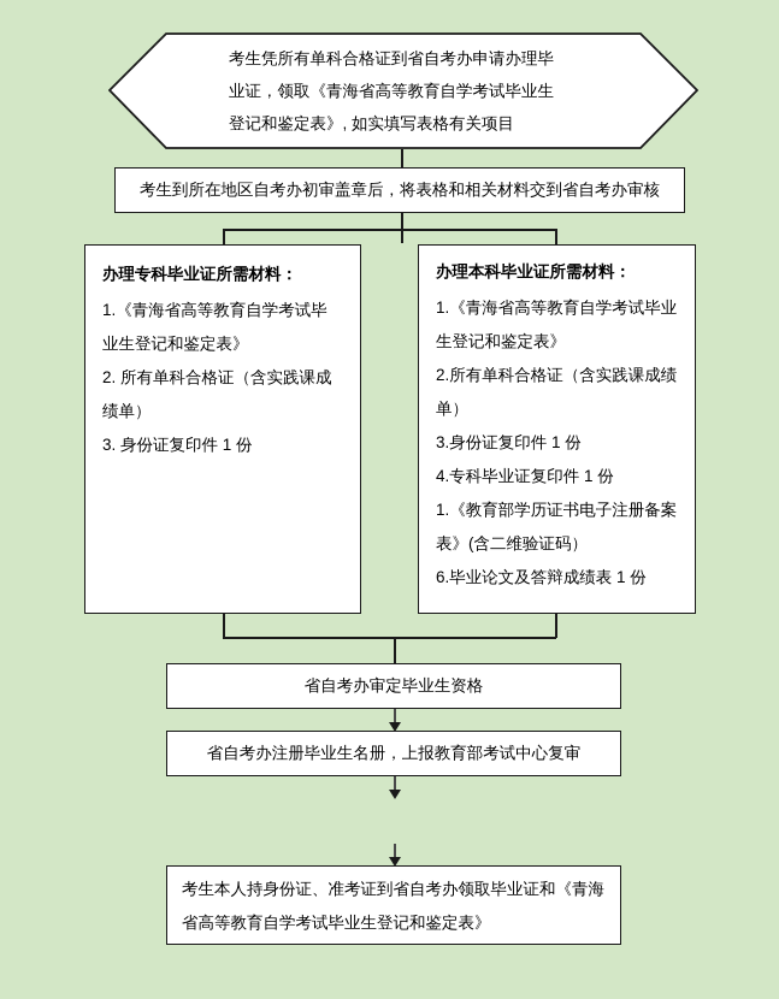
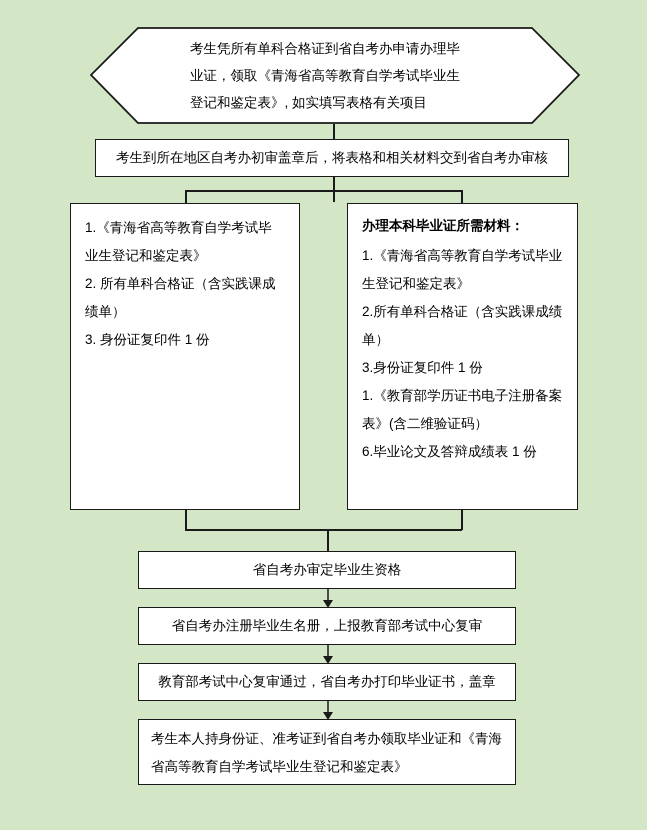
  考生凭所有单科合格证到省自考办申请办理毕
  业证，领取《青海省高等教育自学考试毕业生
  登记和鉴定表》, 如实填写表格有关项目
  考生到所在地区自考办初审盖章后，将表格和相关材料交到省自考办审核
- 办理专科毕业证所需材料：
  1.《青海省高等教育自学考试毕业生登记和鉴定表》
  2. 所有单科合格证（含实践课成绩单）
  3. 身份证复印件 1 份
  办理本科毕业证所需材料：
  1.《青海省高等教育自学考试毕业生登记和鉴定表》
  2.所有单科合格证（含实践课成绩单）
  3.身份证复印件 1 份
- 4.专科毕业证复印件 1 份
  1.《教育部学历证书电子注册备案表》(含二维验证码）
  6.毕业论文及答辩成绩表 1 份
  省自考办审定毕业生资格
  省自考办注册毕业生名册，上报教育部考试中心复审
+ 教育部考试中心复审通过，省自考办打印毕业证书，盖章
  考生本人持身份证、准考证到省自考办领取毕业证和《青海
  省高等教育自学考试毕业生登记和鉴定表》
